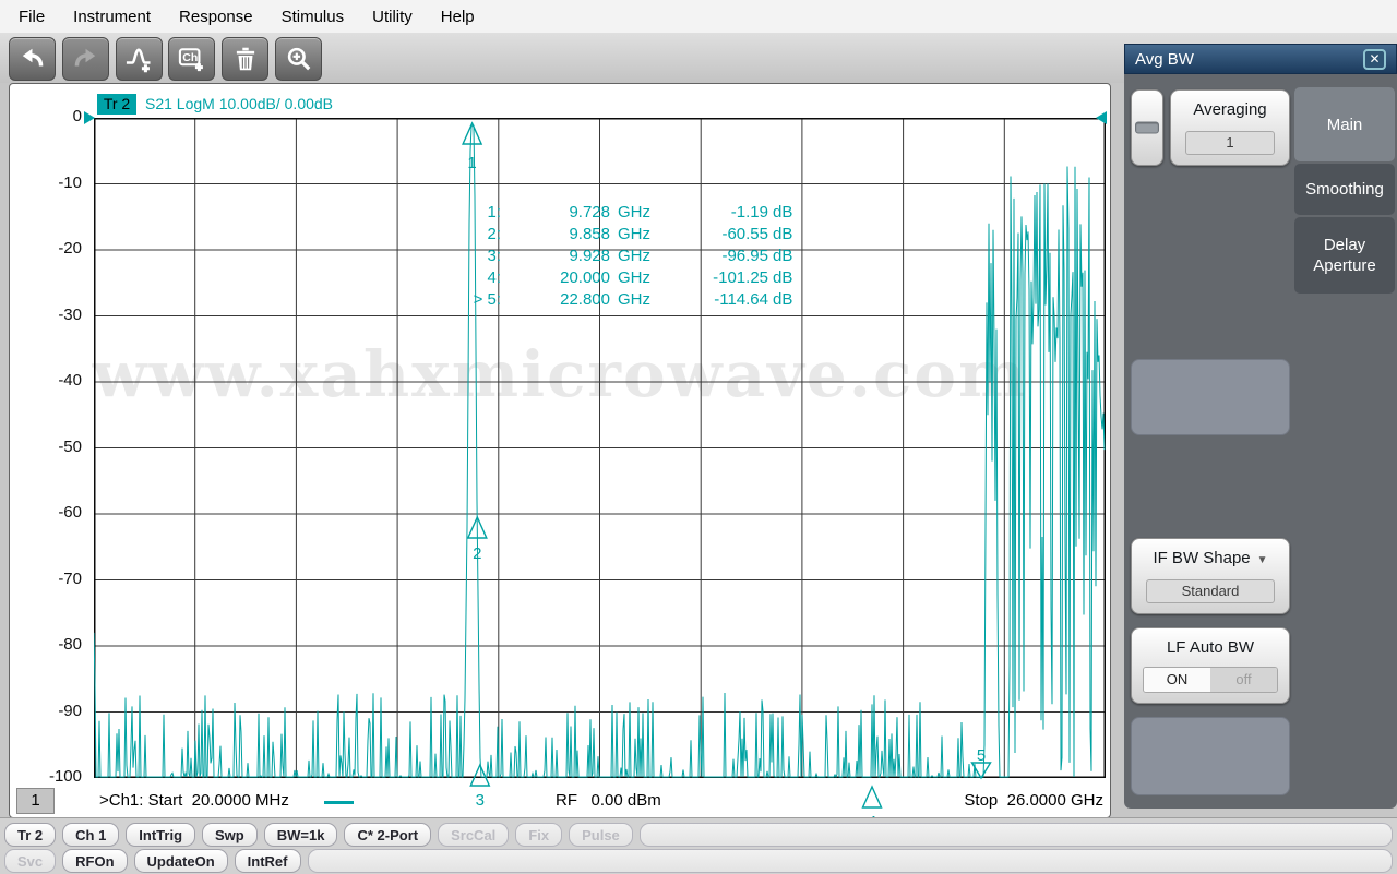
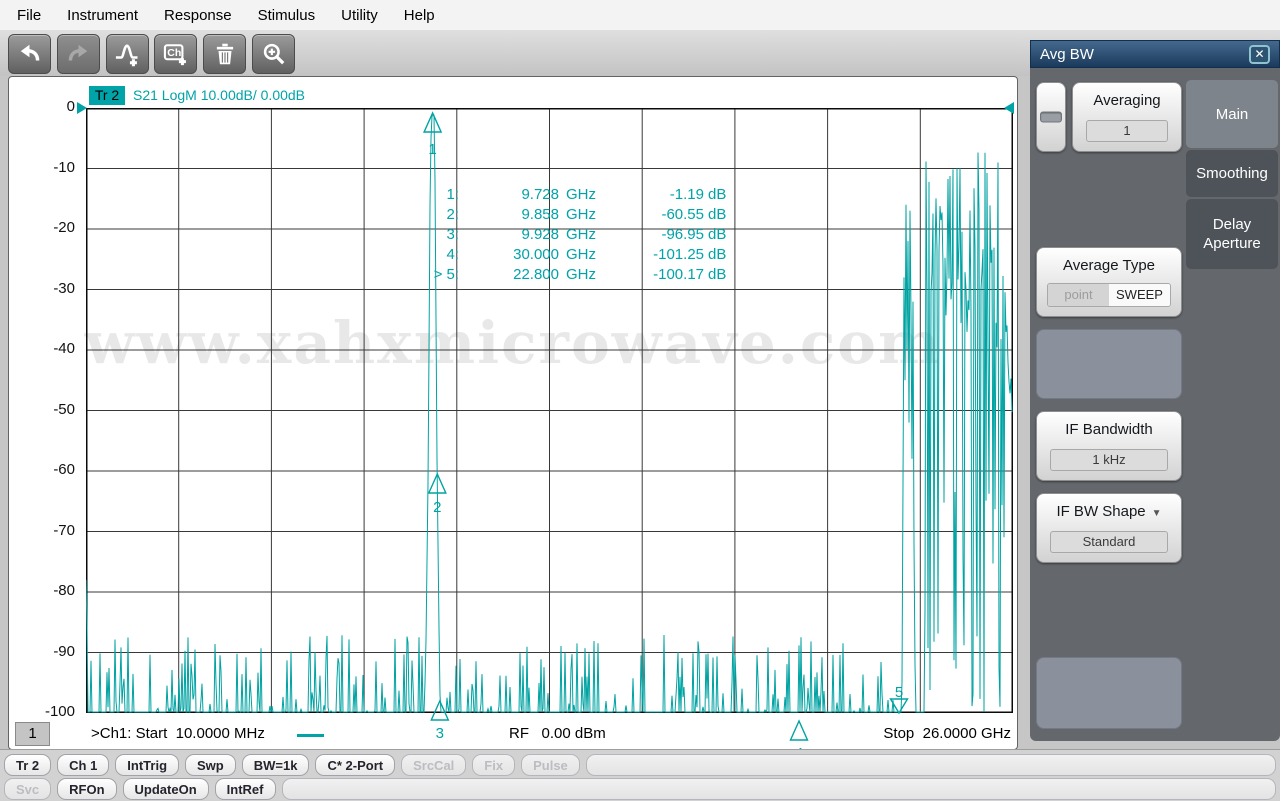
  File
  Instrument
  Response
  Stimulus
  Utility
  Help
  Ch
  www.xahxmicrowave.co
  1
  2
  3
  5
  Tr 2
  S21 LogM 10.00dB/ 0.00dB
  1:
  9.728
  GHz
  -1.19
  dB
  2:
  9.858
  GHz
  -60.55
  dB
  3:
  9.928
  GHz
  -96.95
  dB
  4:
- 20.000
+ 30.000
  GHz
  -101.25
  dB
  > 5:
  22.800
  GHz
- -114.64
+ -100.17
  dB
  1
- >Ch1: Start 20.0000 MHz
+ >Ch1: Start 10.0000 MHz
  RF 0.00 dBm
  Stop 26.0000 GHz
  0
  -10
  -20
  -30
  -40
  -50
  -60
  -70
  -80
  -90
  -100
  Avg BW
  ✕
  Averaging
  1
+ Average Type
+ point
+ SWEEP
+ IF Bandwidth
+ 1 kHz
  IF BW Shape ▼
  Standard
- LF Auto BW
- ON
- off
  Main
  Smoothing
  Delay Aperture
  Tr 2
  Ch 1
  IntTrig
  Swp
  BW=1k
  C* 2-Port
  SrcCal
  Fix
  Pulse
  Svc
  RFOn
  UpdateOn
  IntRef
